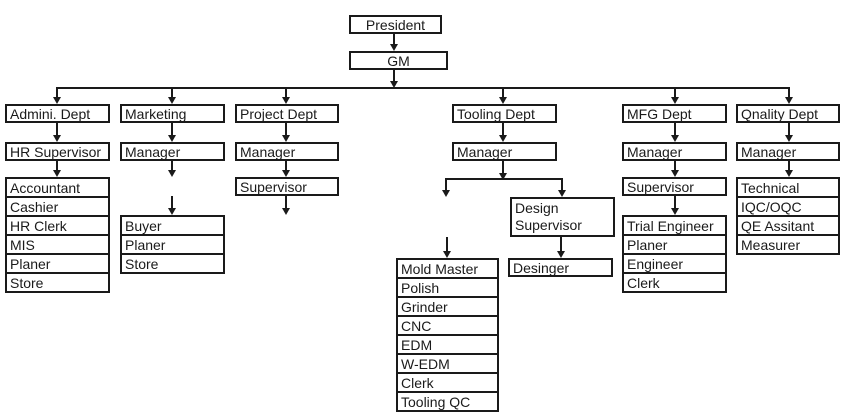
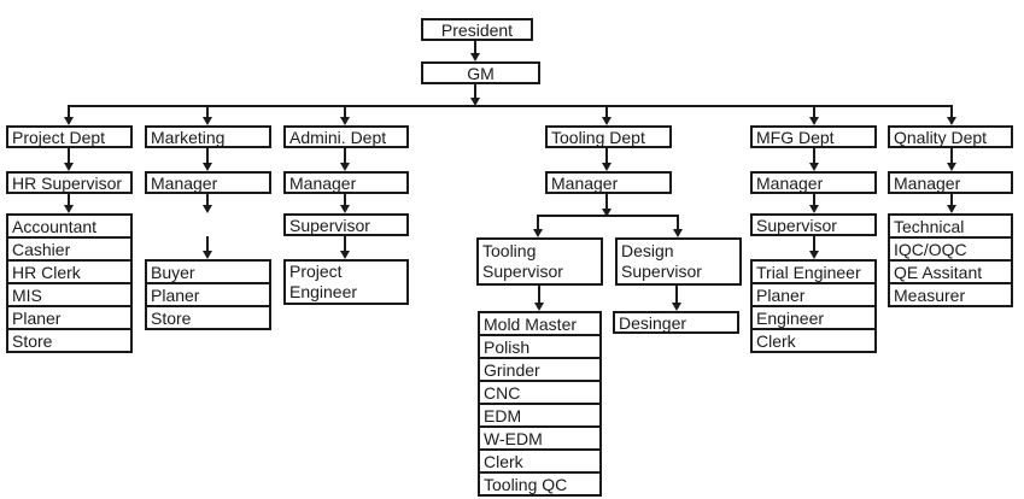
  President
  GM
- Admini. Dept
+ Project Dept
  Marketing
- Project Dept
+ Admini. Dept
  Tooling Dept
  MFG Dept
  Qnality Dept
  HR Supervisor
  Manager
  Manager
  Manager
  Manager
  Manager
  Accountant
  Cashier
  HR Clerk
  MIS
  Planer
  Store
  Supervisor
  Supervisor
  Technical
  IQC/OQC
  QE Assitant
  Measurer
  Buyer
  Planer
  Store
+ Project Engineer
  Trial Engineer
  Planer
  Engineer
  Clerk
+ Tooling Supervisor
  Design Supervisor
  Mold Master
  Polish
  Grinder
  CNC
  EDM
  W-EDM
  Clerk
  Tooling QC
  Desinger
